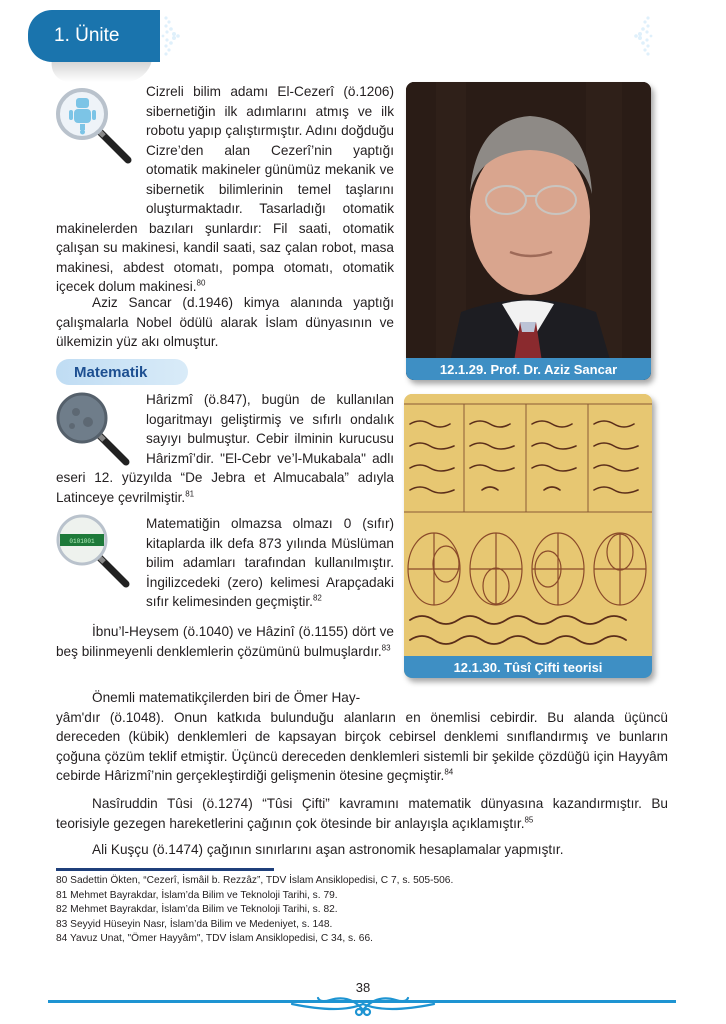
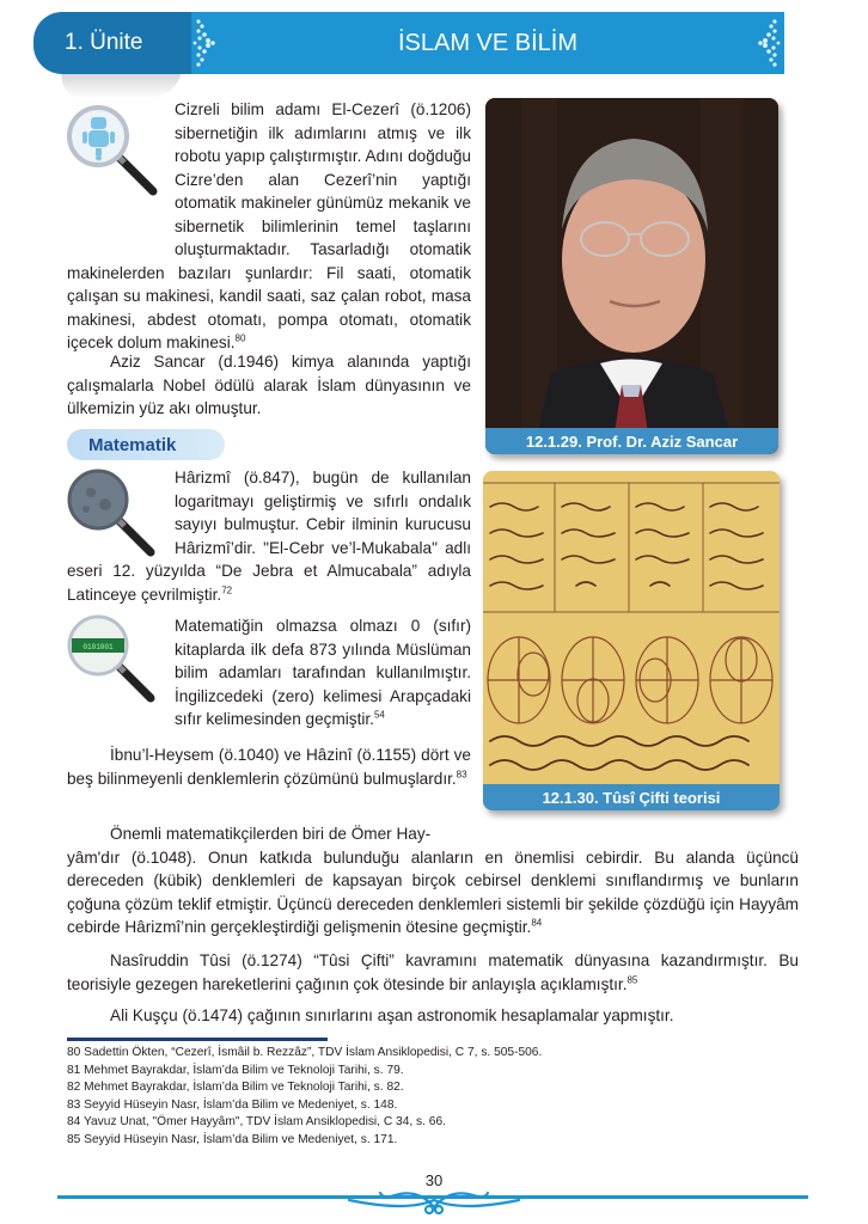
  1. Ünite
+ İSLAM VE BİLİM
  Cizreli bilim adamı El-Cezerî (ö.1206) sibernetiğin ilk adımlarını atmış ve ilk robotu yapıp çalıştırmıştır. Adını doğduğu Cizre’den alan Cezerî’nin yaptığı otomatik makineler günümüz mekanik ve sibernetik bilimlerinin temel taşlarını oluşturmaktadır. Tasarladığı otomatik makinelerden bazıları şunlardır: Fil saati, otomatik çalışan su makinesi, kandil saati, saz çalan robot, masa makinesi, abdest otomatı, pompa otomatı, otomatik içecek dolum makinesi.80
  Aziz Sancar (d.1946) kimya alanında yaptığı çalışmalarla Nobel ödülü alarak İslam dünyasının ve ülkemizin yüz akı olmuştur.
  12.1.29. Prof. Dr. Aziz Sancar
  Matematik
- Hârizmî (ö.847), bugün de kullanılan logaritmayı geliştirmiş ve sıfırlı ondalık sayıyı bulmuştur. Cebir ilminin kurucusu Hârizmî’dir. "El-Cebr ve’l-Mukabala" adlı eseri 12. yüzyılda “De Jebra et Almucabala” adıyla Latinceye çevrilmiştir.81
+ Hârizmî (ö.847), bugün de kullanılan logaritmayı geliştirmiş ve sıfırlı ondalık sayıyı bulmuştur. Cebir ilminin kurucusu Hârizmî’dir. "El-Cebr ve’l-Mukabala" adlı eseri 12. yüzyılda “De Jebra et Almucabala” adıyla Latinceye çevrilmiştir.72
- Matematiğin olmazsa olmazı 0 (sıfır) kitaplarda ilk defa 873 yılında Müslüman bilim adamları tarafından kullanılmıştır. İngilizcedeki (zero) kelimesi Arapçadaki sıfır kelimesinden geçmiştir.82
+ Matematiğin olmazsa olmazı 0 (sıfır) kitaplarda ilk defa 873 yılında Müslüman bilim adamları tarafından kullanılmıştır. İngilizcedeki (zero) kelimesi Arapçadaki sıfır kelimesinden geçmiştir.54
  İbnu’l-Heysem (ö.1040) ve Hâzinî (ö.1155) dört ve beş bilinmeyenli denklemlerin çözümünü bulmuşlardır.83
  12.1.30. Tûsî Çifti teorisi
  Önemli matematikçilerden biri de Ömer Hay-
  yâm'dır (ö.1048). Onun katkıda bulunduğu alanların en önemlisi cebirdir. Bu alanda üçüncü dereceden (kübik) denklemleri de kapsayan birçok cebirsel denklemi sınıflandırmış ve bunların çoğuna çözüm teklif etmiştir. Üçüncü dereceden denklemleri sistemli bir şekilde çözdüğü için Hayyâm cebirde Hârizmî’nin gerçekleştirdiği gelişmenin ötesine geçmiştir.84
  Nasîruddin Tûsi (ö.1274) “Tûsi Çifti” kavramını matematik dünyasına kazandırmıştır. Bu teorisiyle gezegen hareketlerini çağının çok ötesinde bir anlayışla açıklamıştır.85
  Ali Kuşçu (ö.1474) çağının sınırlarını aşan astronomik hesaplamalar yapmıştır.
  80 Sadettin Ökten, “Cezerî, İsmâil b. Rezzâz”, TDV İslam Ansiklopedisi, C 7, s. 505-506.
  81 Mehmet Bayrakdar, İslam’da Bilim ve Teknoloji Tarihi, s. 79.
  82 Mehmet Bayrakdar, İslam’da Bilim ve Teknoloji Tarihi, s. 82.
  83 Seyyid Hüseyin Nasr, İslam’da Bilim ve Medeniyet, s. 148.
  84 Yavuz Unat, "Ömer Hayyâm", TDV İslam Ansiklopedisi, C 34, s. 66.
+ 85 Seyyid Hüseyin Nasr, İslam’da Bilim ve Medeniyet, s. 171.
- 38
+ 30
